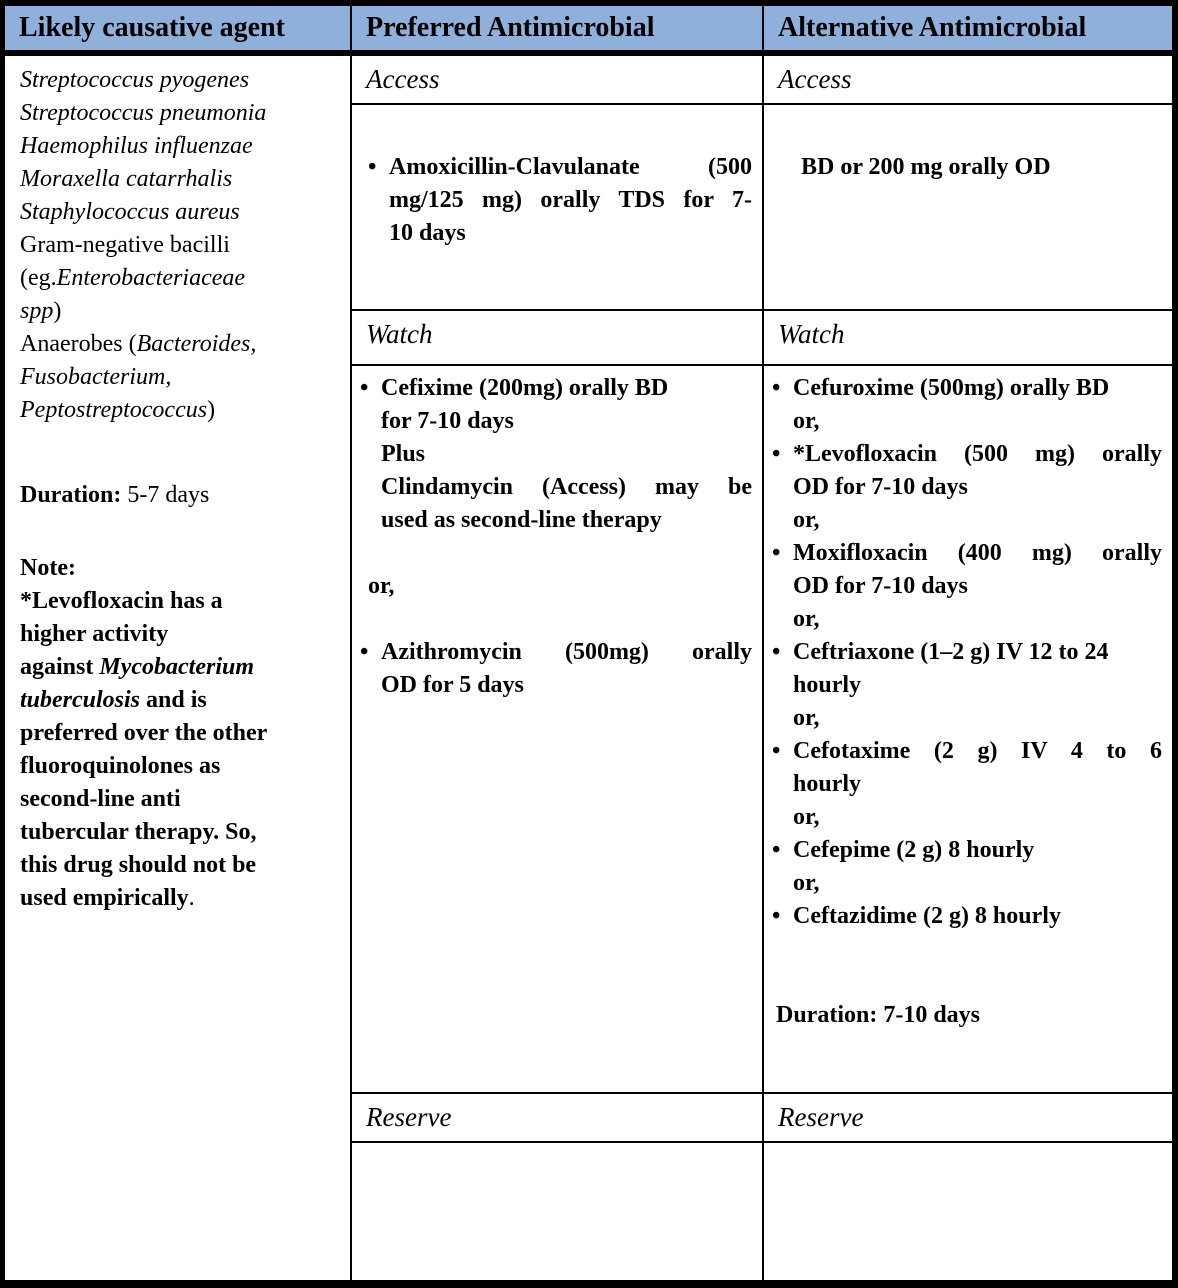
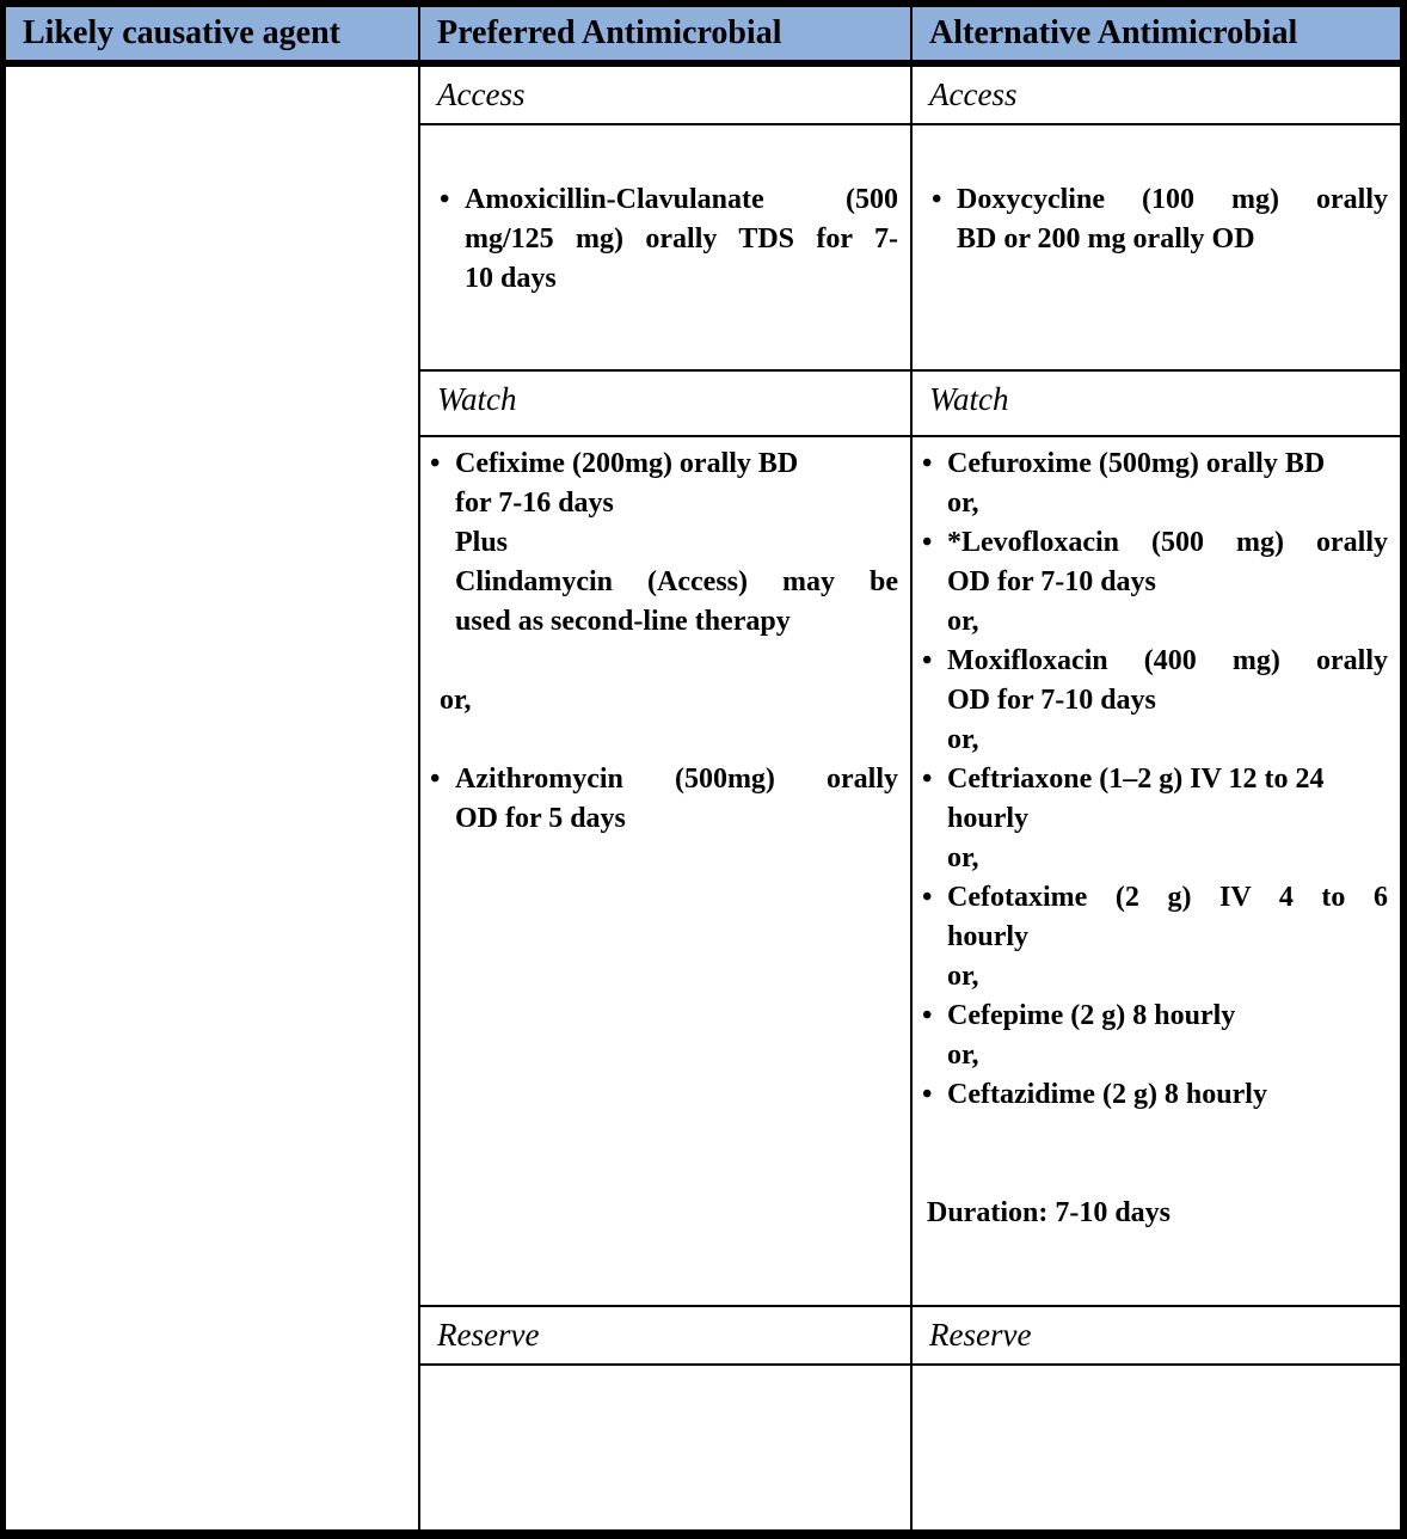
  Likely causative agent
  Preferred Antimicrobial
  Alternative Antimicrobial
- Streptococcus pyogenes
- Streptococcus pneumonia
- Haemophilus influenzae
- Moraxella catarrhalis
- Staphylococcus aureus
- Gram-negative bacilli
- (eg.Enterobacteriaceae
- spp)
- Anaerobes (Bacteroides,
- Fusobacterium,
- Peptostreptococcus)
- Duration: 5-7 days
- Note:
- *Levofloxacin has a
- higher activity
- against Mycobacterium
- tuberculosis and is
- preferred over the other
- fluoroquinolones as
- second-line anti
- tubercular therapy. So,
- this drug should not be
- used empirically.
  Access
  Amoxicillin-Clavulanate (500
  mg/125 mg) orally TDS for 7-
  10 days
  Watch
  Cefixime (200mg) orally BD
- for 7-10 days
+ for 7-16 days
  Plus
  Clindamycin (Access) may be
  used as second-line therapy
  or,
  Azithromycin (500mg) orally
  OD for 5 days
  Reserve
  Access
+ Doxycycline (100 mg) orally
  BD or 200 mg orally OD
  Watch
  Cefuroxime (500mg) orally BD
  or,
  *Levofloxacin (500 mg) orally
  OD for 7-10 days
  or,
  Moxifloxacin (400 mg) orally
  OD for 7-10 days
  or,
  Ceftriaxone (1–2 g) IV 12 to 24
  hourly
  or,
  Cefotaxime (2 g) IV 4 to 6
  hourly
  or,
  Cefepime (2 g) 8 hourly
  or,
  Ceftazidime (2 g) 8 hourly
  Duration: 7-10 days
  Reserve
